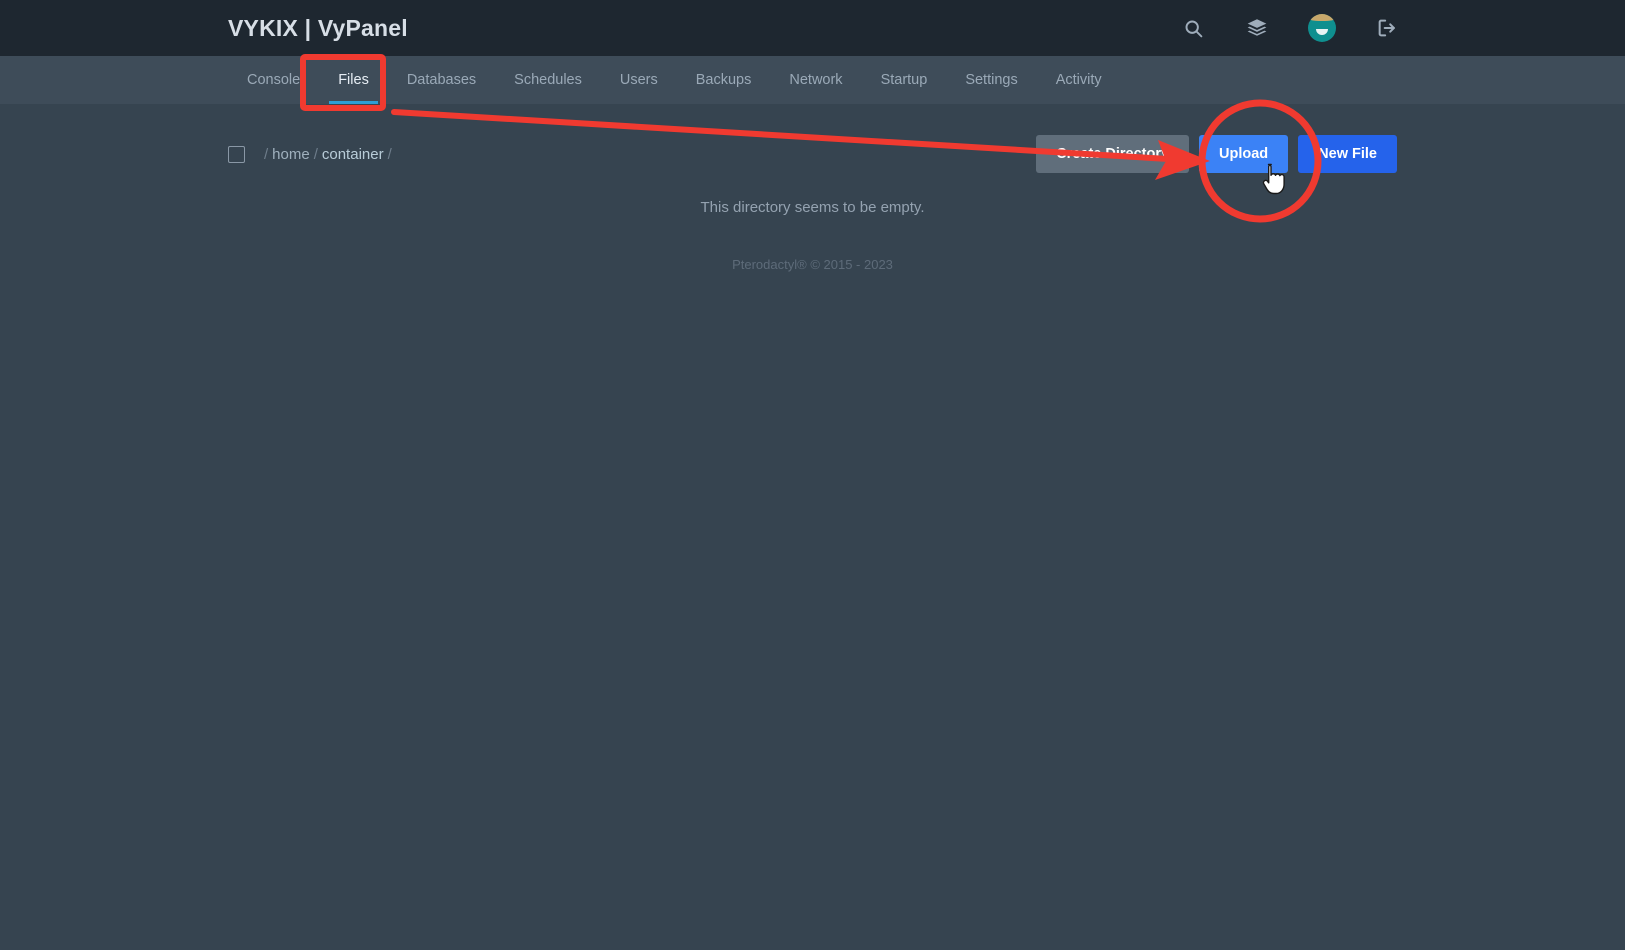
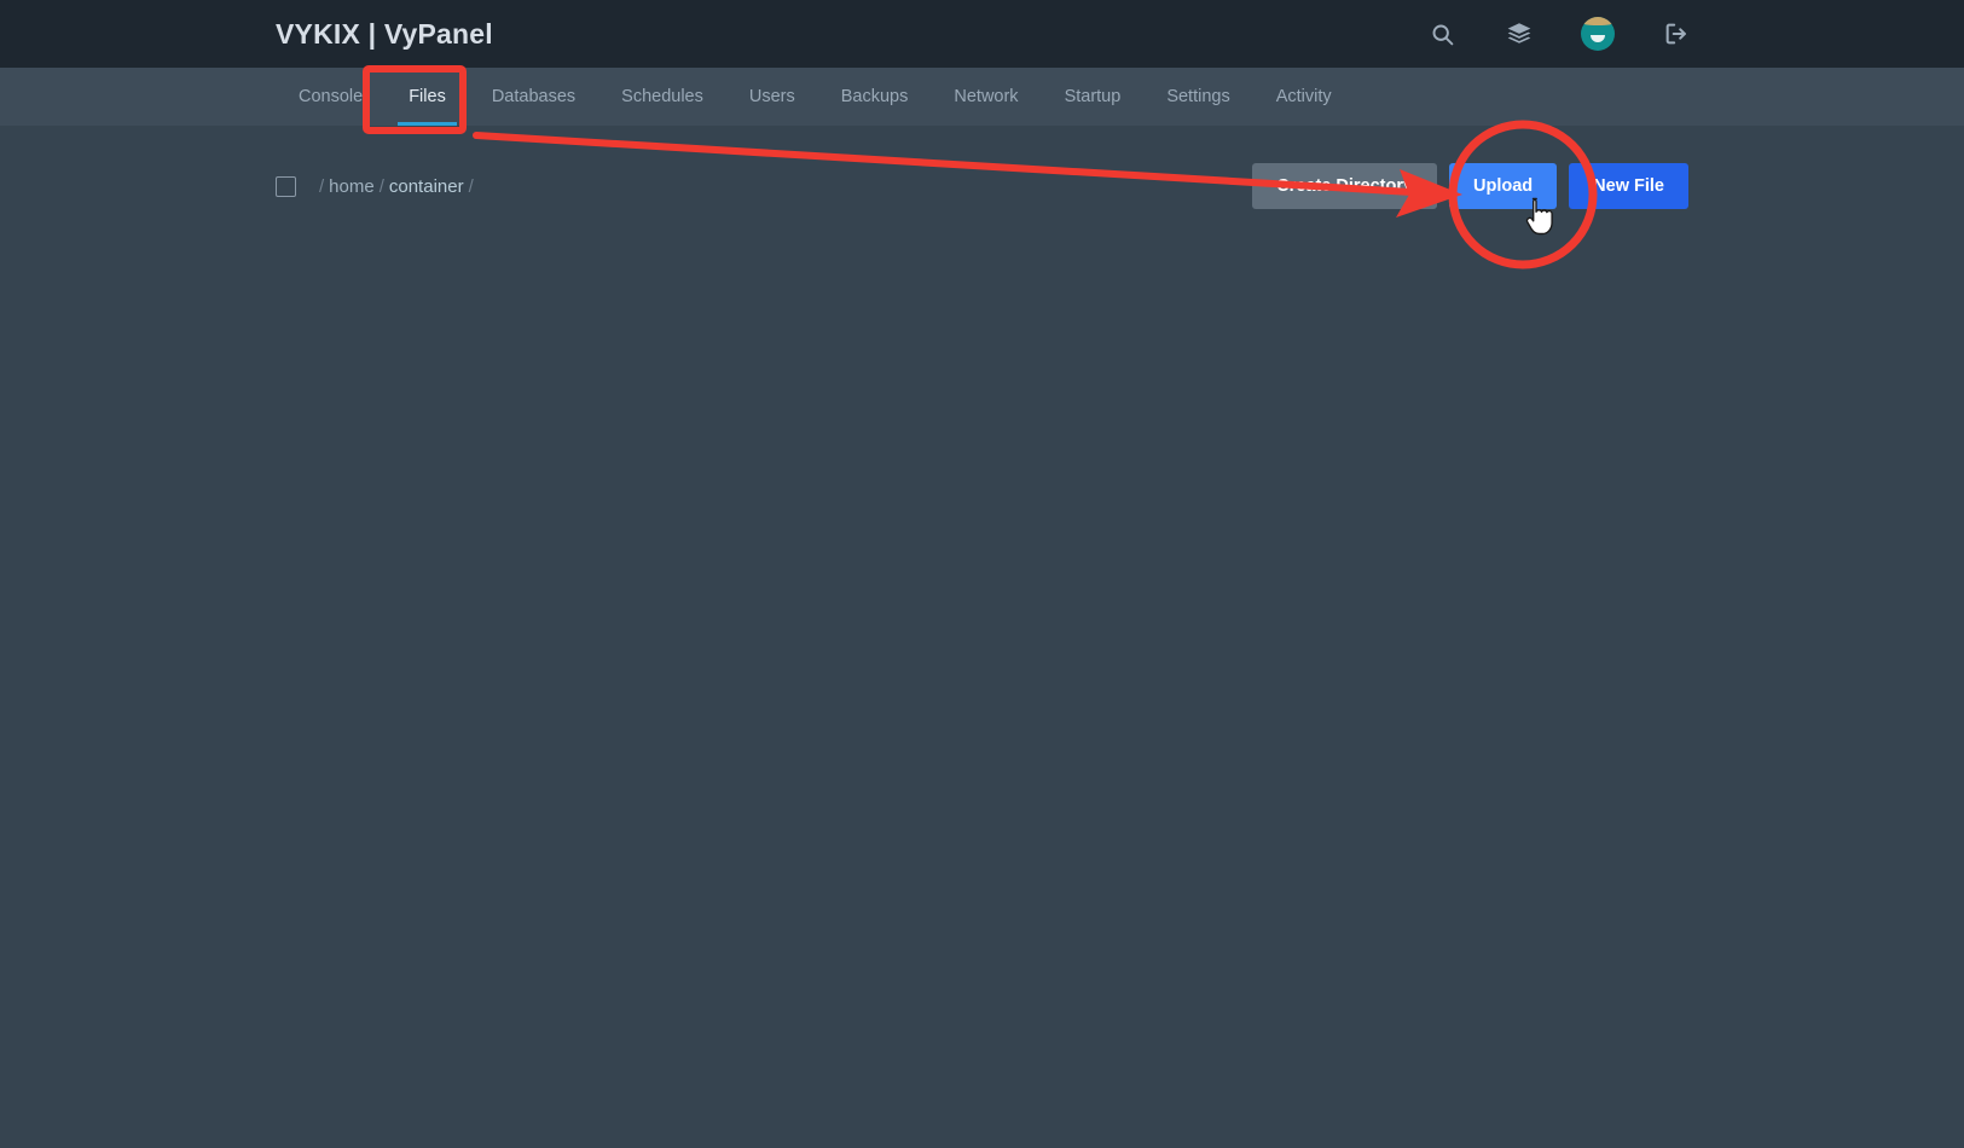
  VYKIX | VyPanel
  Console
  Files
  Databases
  Schedules
  Users
  Backups
  Network
  Startup
  Settings
  Activity
  / home / container /
  Upload
  New File
- This directory seems to be empty.
- Pterodactyl® © 2015 - 2023
